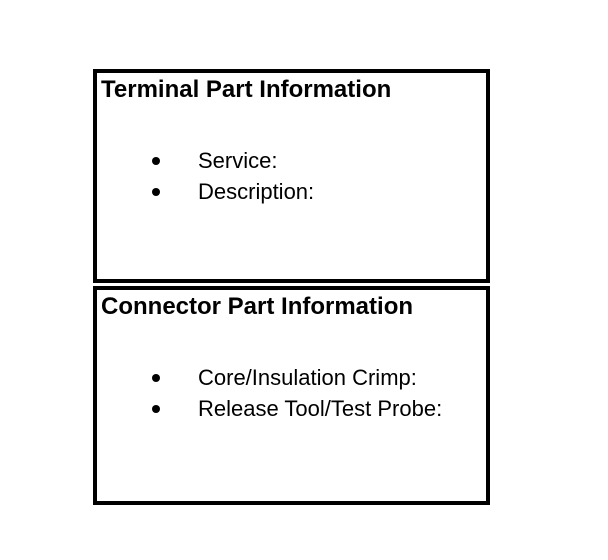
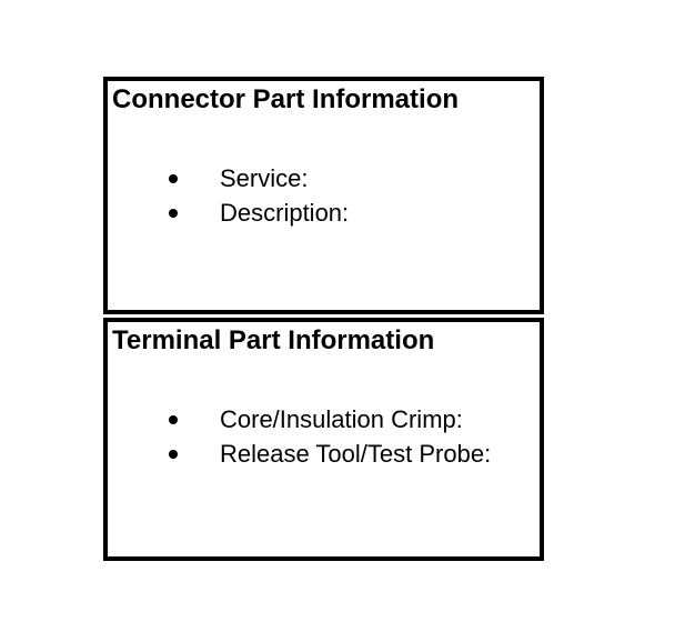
- Terminal Part Information
+ Connector Part Information
  Service:
  Description:
- Connector Part Information
+ Terminal Part Information
  Core/Insulation Crimp:
  Release Tool/Test Probe:
